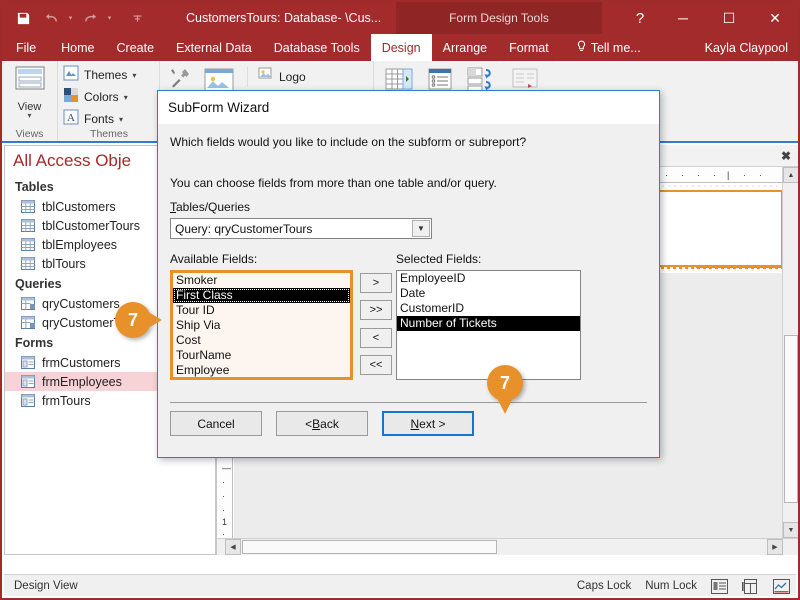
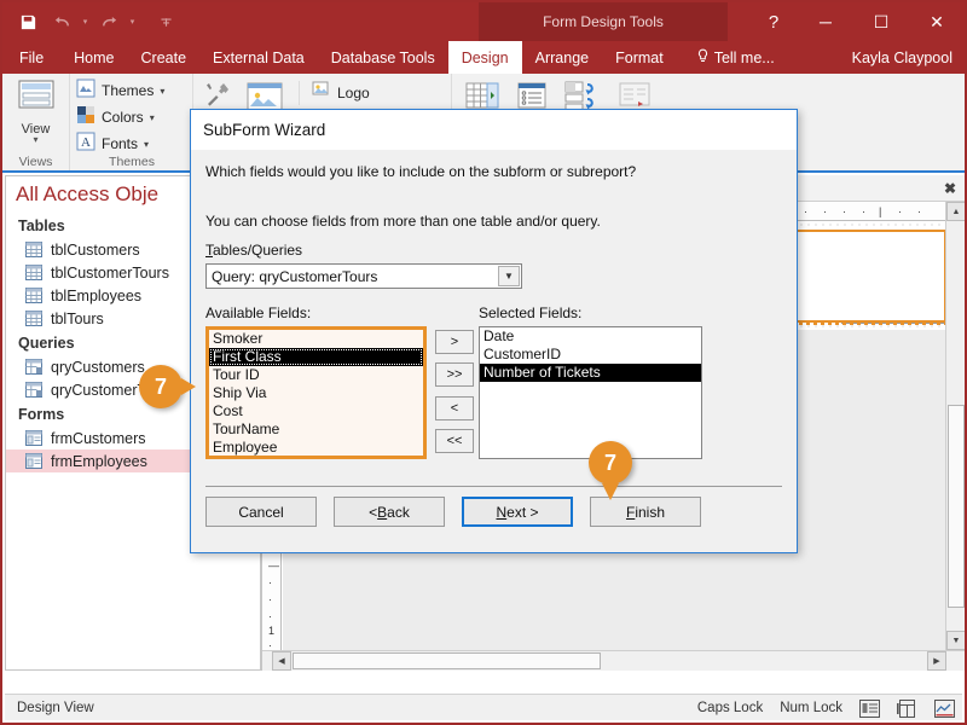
- CustomersTours: Database- \Cus...
  Form Design Tools
  ?
  ─
  ☐
  ✕
  File
  Home
  Create
  External Data
  Database Tools
  Design
  Arrange
  Format
  Tell me...
  Kayla Claypool
  View
  ▾
  Views
  Themes
  ▾
  Colors
  ▾
  A
  Fonts
  ▾
  Themes
  Logo
  All Access Obje
  Tables
  tblCustomers
  tblCustomerTours
  tblEmployees
  tblTours
  Queries
  qryCustomers
  Forms
  frmCustomers
  frmEmployees
- frmTours
  ✖
  ·
  ·
  ·
  ·
  |
  ·
  ·
  —
  ·
  ·
  ·
  1
  ·
  SubForm Wizard
  Which fields would you like to include on the subform or subreport?
  You can choose fields from more than one table and/or query.
  Tables/Queries
  Query: qryCustomerTours
  ▼
  Available Fields:
  Selected Fields:
  Smoker
  First Class
  Tour ID
  Ship Via
  Cost
  TourName
  Employee
  >
  >>
  <
  <<
- EmployeeID
  Date
  CustomerID
  Number of Tickets
  Cancel
  <
  B
  ack
  N
  ext >
+ F
+ inish
  7
  7
  Design View
  Caps Lock
  Num Lock
